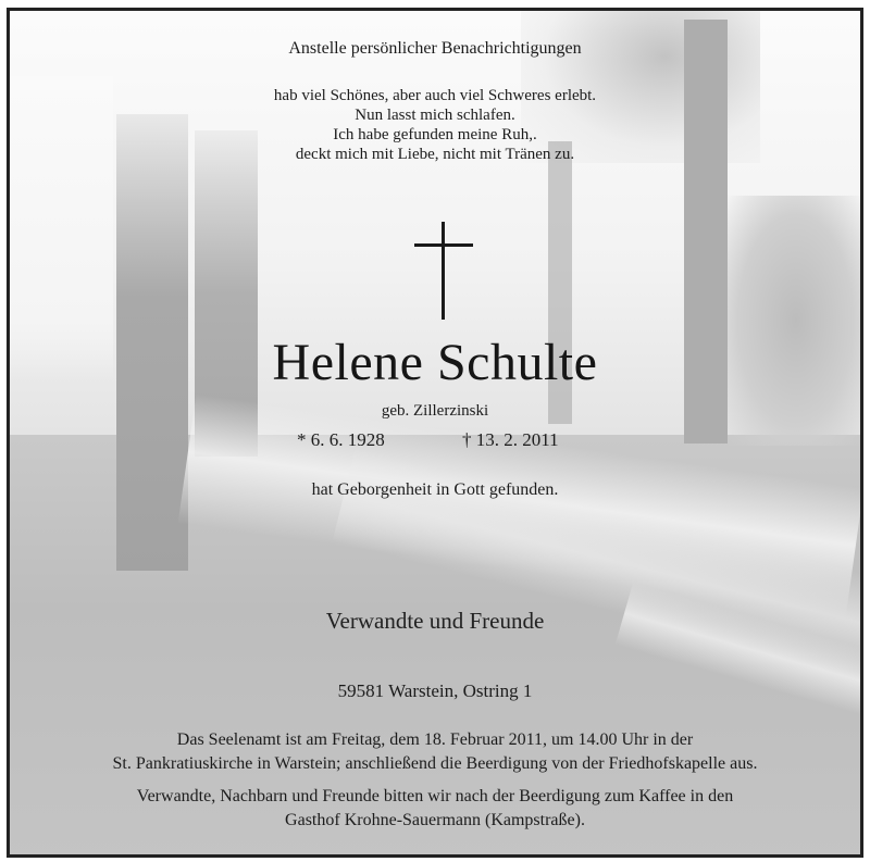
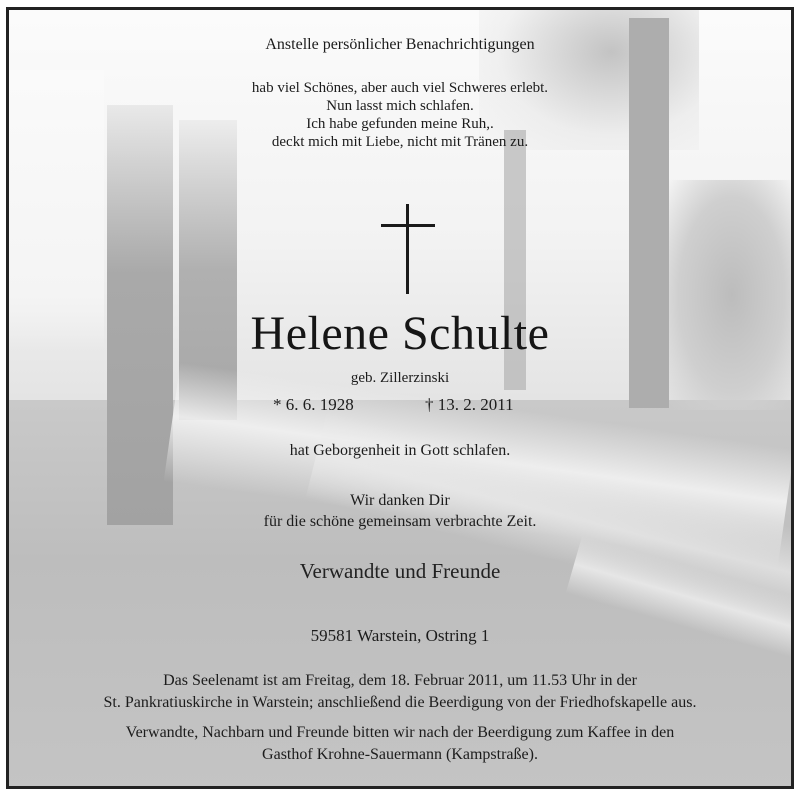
  Anstelle persönlicher Benachrichtigungen
  hab viel Schönes, aber auch viel Schweres erlebt.
  Nun lasst mich schlafen.
  Ich habe gefunden meine Ruh,.
  deckt mich mit Liebe, nicht mit Tränen zu.
  Helene Schulte
  geb. Zillerzinski
  * 6. 6. 1928
  † 13. 2. 2011
- hat Geborgenheit in Gott gefunden.
+ hat Geborgenheit in Gott schlafen.
+ Wir danken Dir
+ für die schöne gemeinsam verbrachte Zeit.
  Verwandte und Freunde
  59581 Warstein, Ostring 1
- Das Seelenamt ist am Freitag, dem 18. Februar 2011, um 14.00 Uhr in der
+ Das Seelenamt ist am Freitag, dem 18. Februar 2011, um 11.53 Uhr in der
  St. Pankratiuskirche in Warstein; anschließend die Beerdigung von der Friedhofskapelle aus.
  Verwandte, Nachbarn und Freunde bitten wir nach der Beerdigung zum Kaffee in den
  Gasthof Krohne-Sauermann (Kampstraße).
